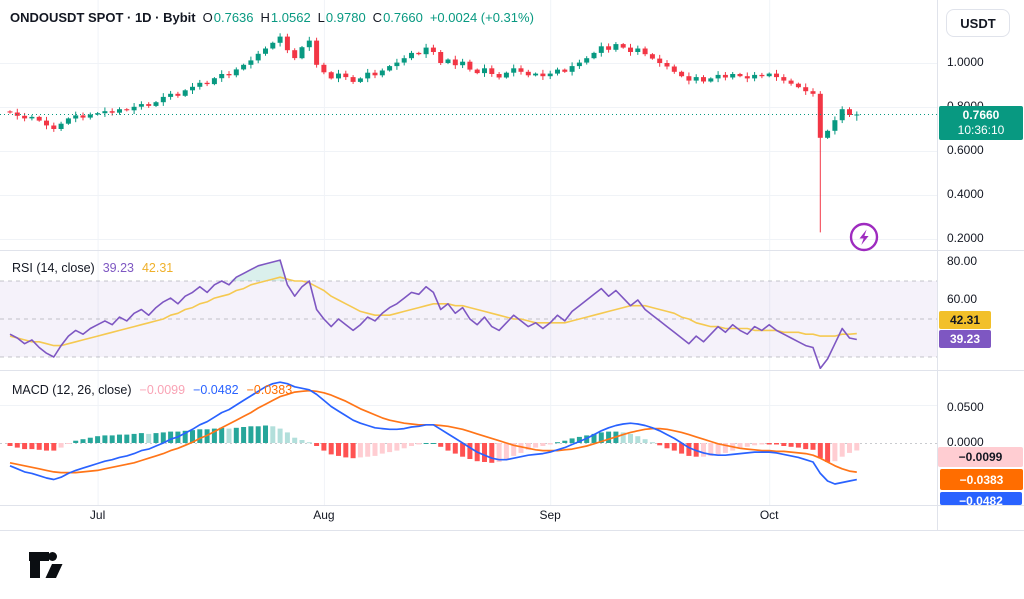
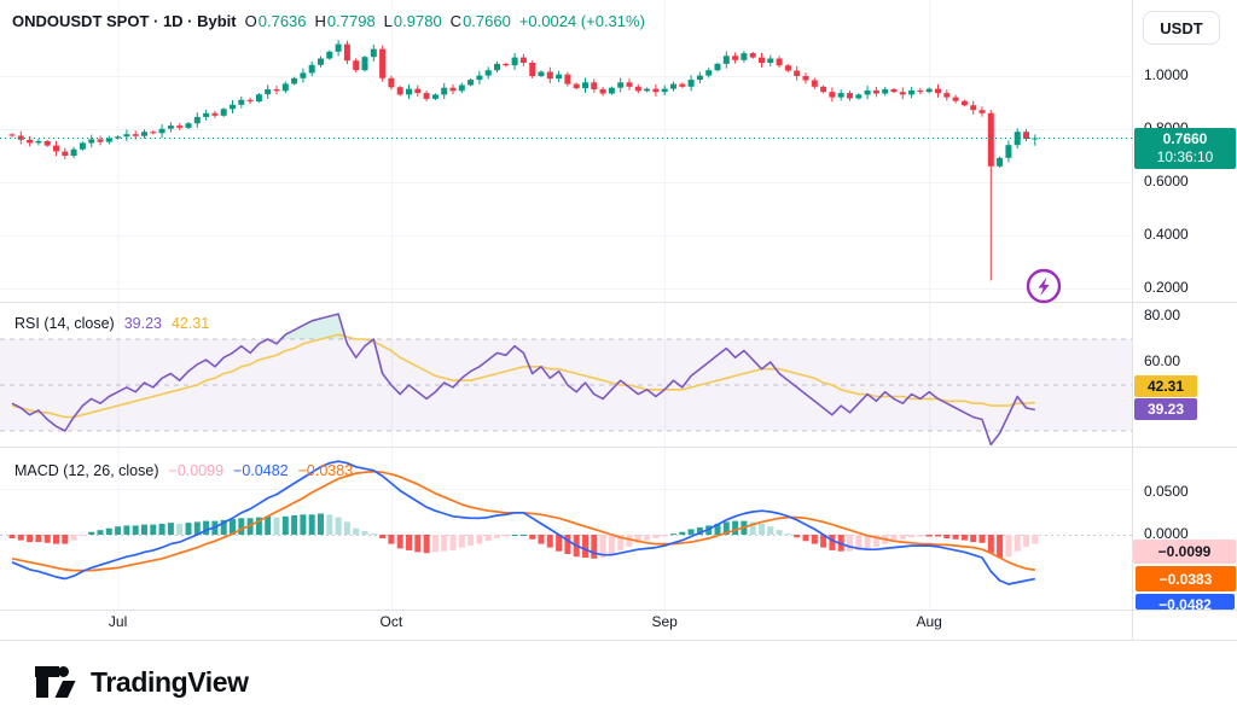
  ONDOUSDT SPOT · 1D · Bybit
  O
  0.7636
  H
- 1.0562
+ 0.7798
  L
  0.9780
  C
  0.7660
  +0.0024 (+0.31%)
  RSI (14, close)
  39.23
  42.31
  MACD (12, 26, close)
  −0.0099
  −0.0482
  −0.0383
  USDT
  0.7660
  10:36:10
  42.31
  39.23
  −0.0099
  −0.0383
  −0.0482
+ TradingView
  1.0000
  0.6000
  0.4000
  0.2000
  80.00
  60.00
  0.0500
  0.0000
  Jul
- Aug
+ Oct
  Sep
- Oct
+ Aug
